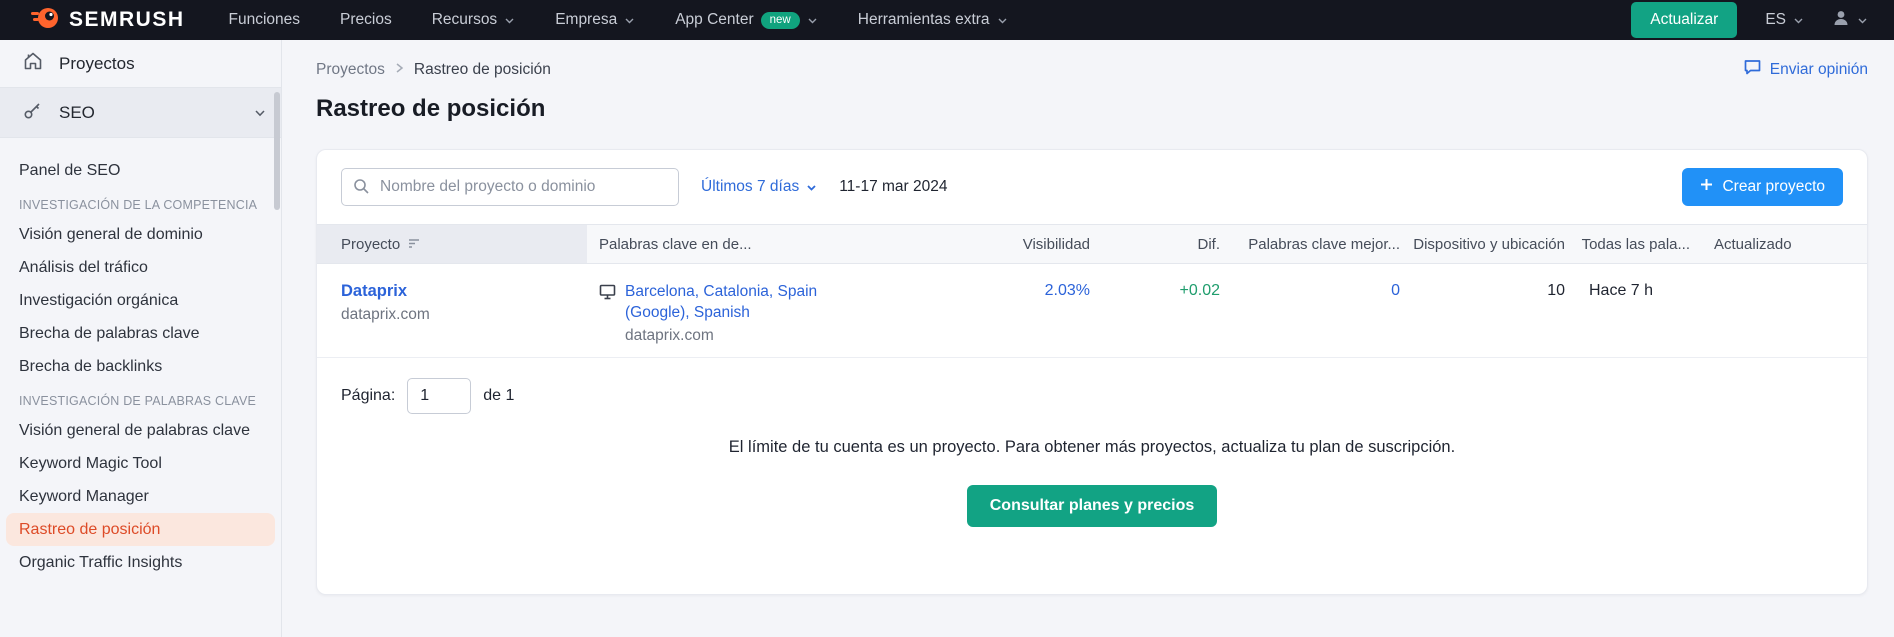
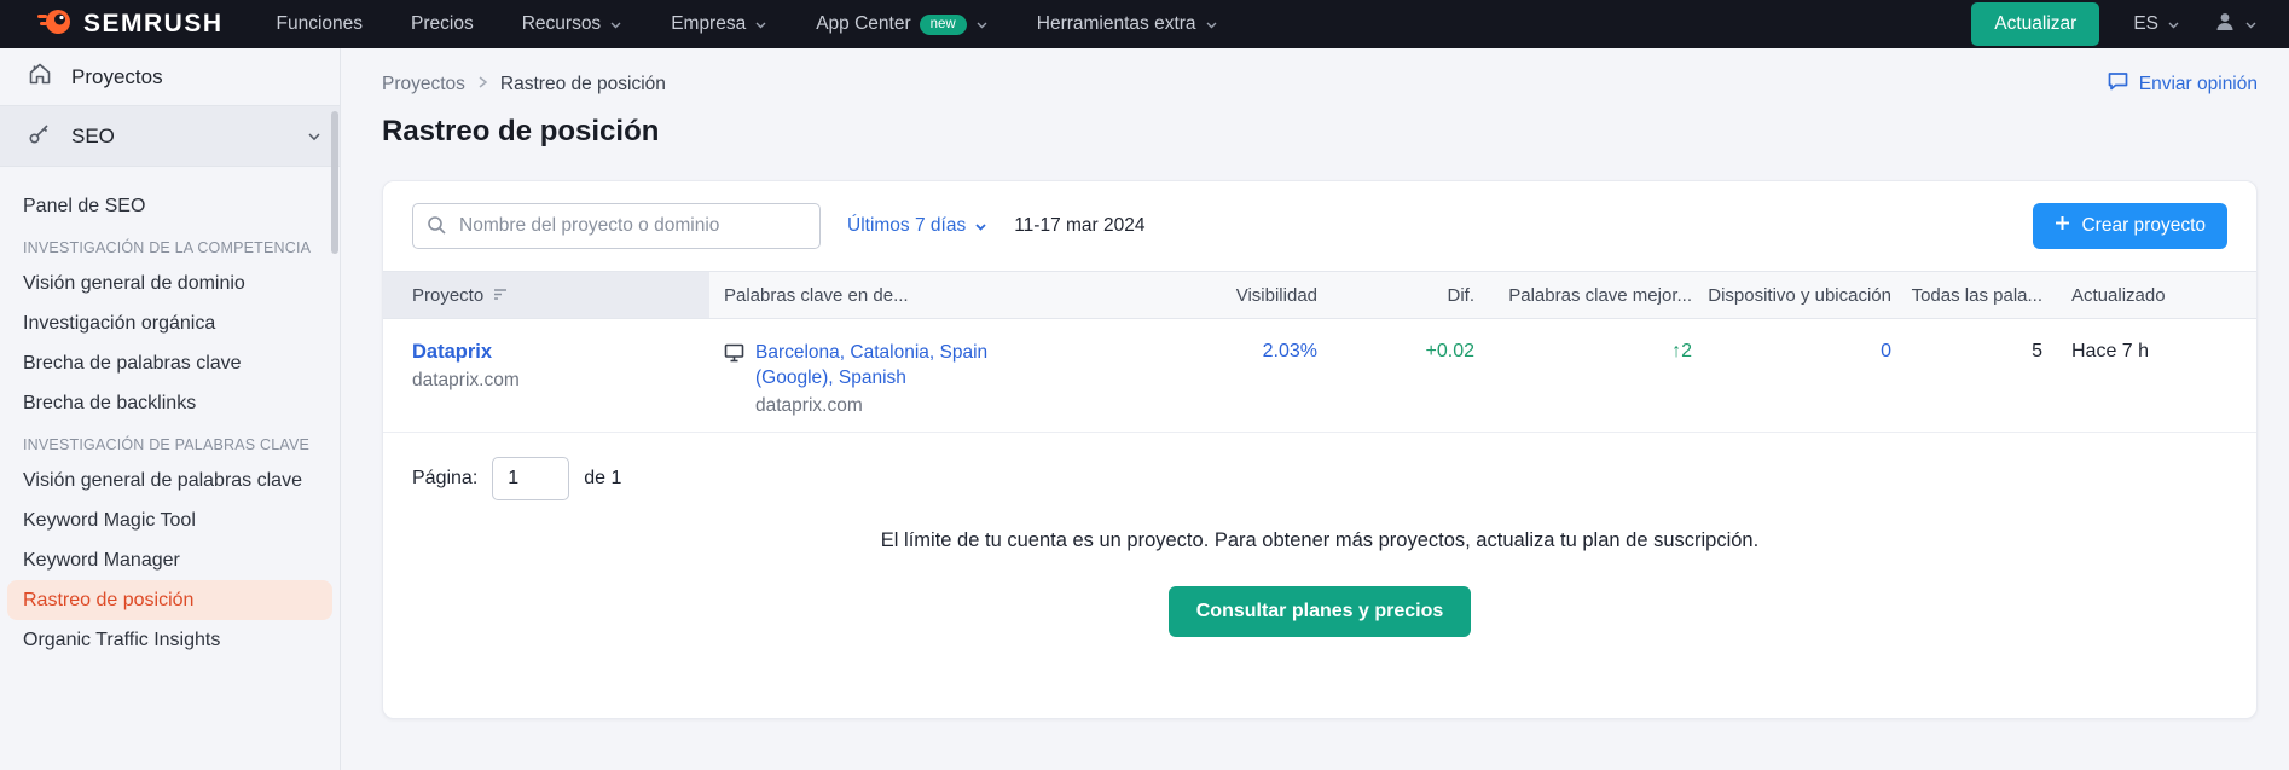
  SEMRUSH
  Funciones
  Precios
  Recursos
  Empresa
  App Center
  new
  Herramientas extra
  Actualizar
  ES
  Proyectos
  SEO
  Panel de SEO
  INVESTIGACIÓN DE LA COMPETENCIA
  Visión general de dominio
- Análisis del tráfico
  Investigación orgánica
  Brecha de palabras clave
  Brecha de backlinks
  INVESTIGACIÓN DE PALABRAS CLAVE
  Visión general de palabras clave
  Keyword Magic Tool
  Keyword Manager
  Rastreo de posición
  Organic Traffic Insights
  Proyectos
  Rastreo de posición
  Enviar opinión
  Rastreo de posición
  Nombre del proyecto o dominio
  Últimos 7 días
  11-17 mar 2024
  Crear proyecto
  Proyecto
  Palabras clave en de...
  Visibilidad
  Dif.
  Palabras clave mejor...
  Dispositivo y ubicación
  Todas las pala...
  Actualizado
  Dataprix
  dataprix.com
  Barcelona, Catalonia, Spain (Google), Spanish
  dataprix.com
  2.03%
  +0.02
+ ↑2
  0
- 10
+ 5
  Hace 7 h
  Página:
  1
  de 1
  El límite de tu cuenta es un proyecto. Para obtener más proyectos, actualiza tu plan de suscripción.
  Consultar planes y precios
